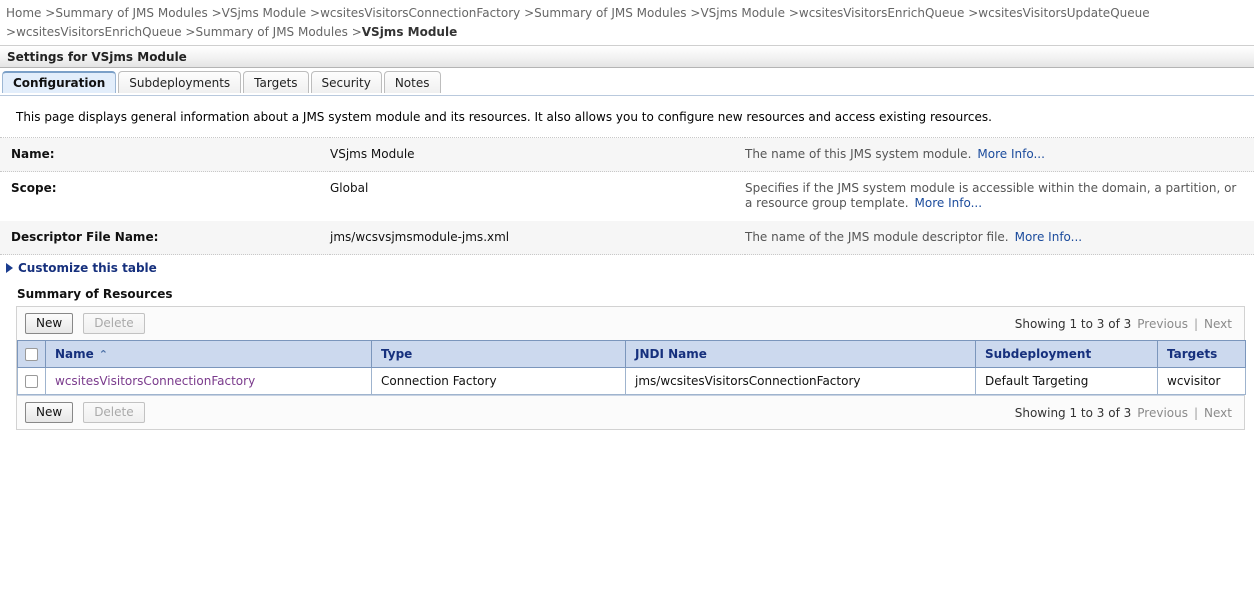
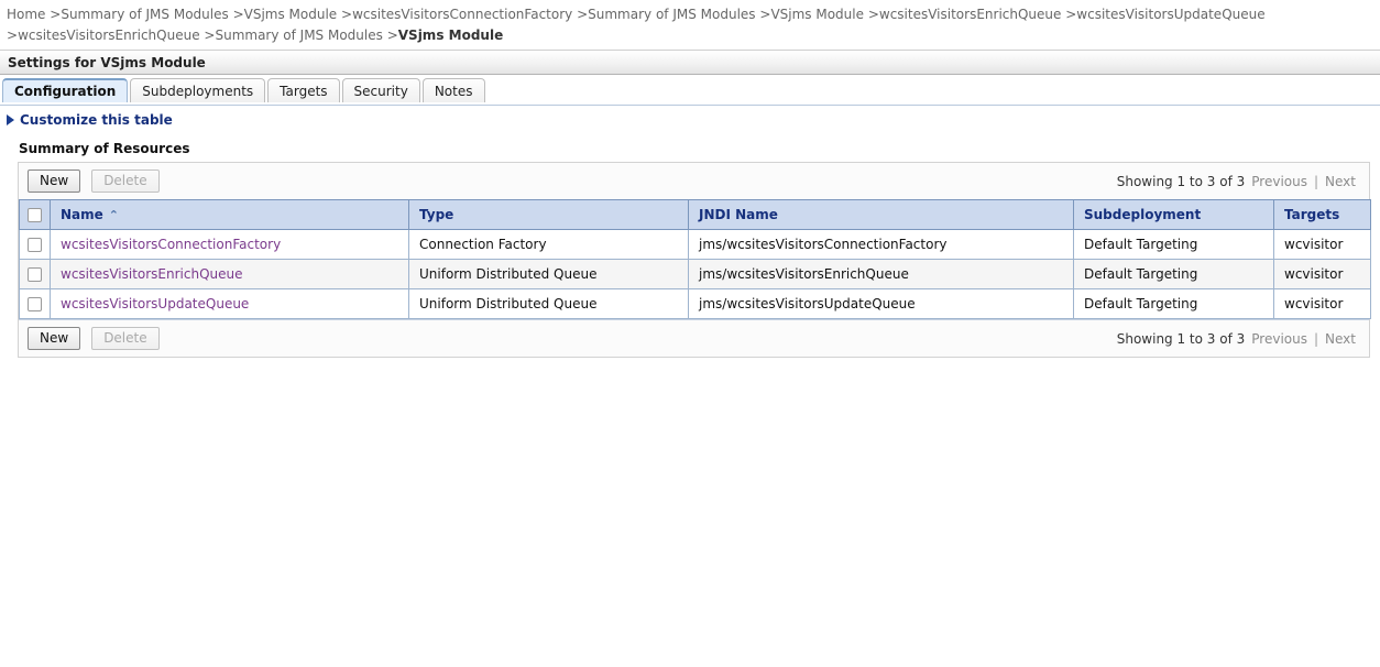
  Home >Summary of JMS Modules >VSjms Module >wcsitesVisitorsConnectionFactory >Summary of JMS Modules >VSjms Module >wcsitesVisitorsEnrichQueue >wcsitesVisitorsUpdateQueue >wcsitesVisitorsEnrichQueue >Summary of JMS Modules >VSjms Module
  Settings for VSjms Module
  Configuration
  Subdeployments
  Targets
  Security
  Notes
- This page displays general information about a JMS system module and its resources. It also allows you to configure new resources and access existing resources.
- Name:	VSjms Module	The name of this JMS system module. More Info...
- Scope:	Global	Specifies if the JMS system module is accessible within the domain, a partition, or a resource group template. More Info...
- Descriptor File Name:	jms/wcsvsjmsmodule-jms.xml	The name of the JMS module descriptor file. More Info...
  Customize this table
  Summary of Resources
  New
  Delete
  Showing 1 to 3 of 3
  Previous
  |
  Next
  	Name ⌃	Type	JNDI Name	Subdeployment	Targets
  	wcsitesVisitorsConnectionFactory	Connection Factory	jms/wcsitesVisitorsConnectionFactory	Default Targeting	wcvisitor
+ 	wcsitesVisitorsEnrichQueue	Uniform Distributed Queue	jms/wcsitesVisitorsEnrichQueue	Default Targeting	wcvisitor
+ 	wcsitesVisitorsUpdateQueue	Uniform Distributed Queue	jms/wcsitesVisitorsUpdateQueue	Default Targeting	wcvisitor
  New
  Delete
  Showing 1 to 3 of 3
  Previous
  |
  Next
